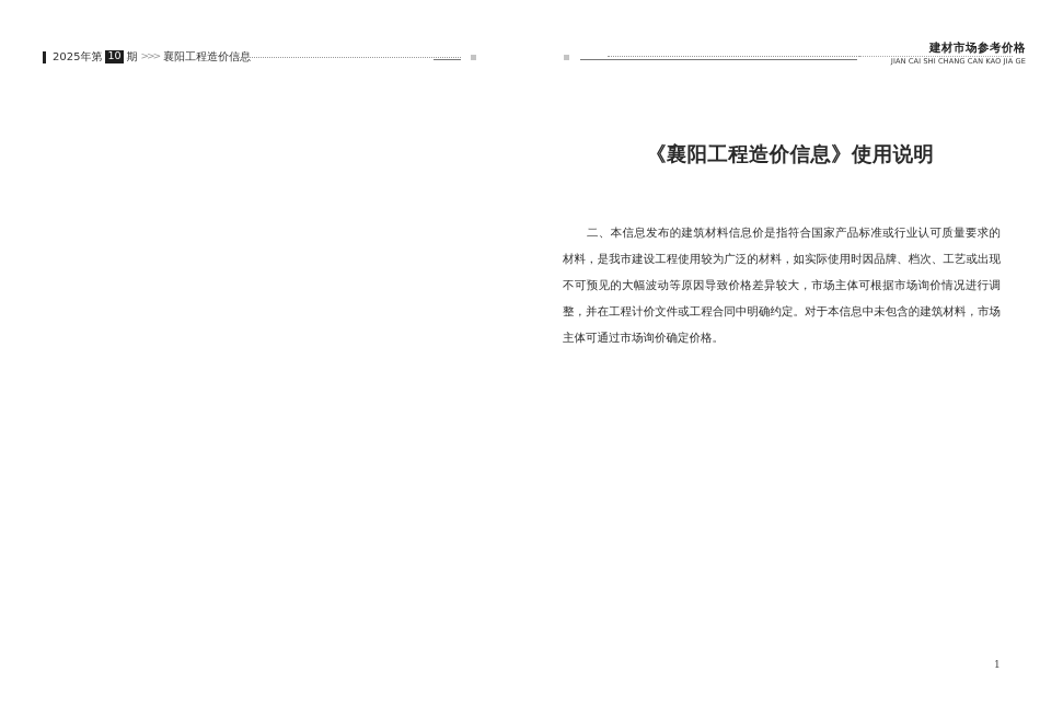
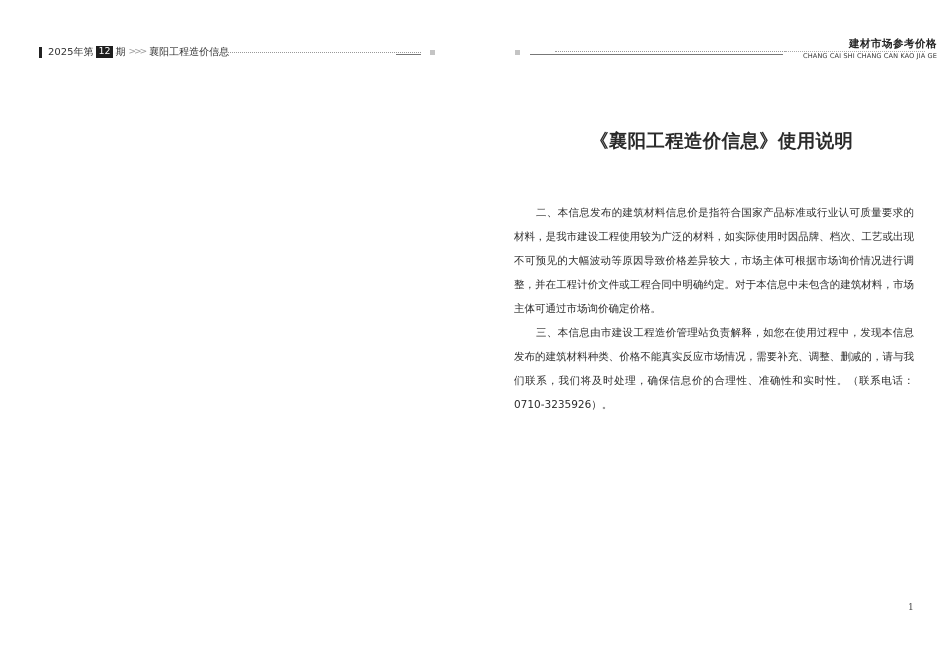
  2025年第
- 10
+ 12
  期
  >>>
  襄阳工程造价信息
  建材市场参考价格
- JIAN CAI SHI CHANG CAN KAO JIA GE
+ CHANG CAI SHI CHANG CAN KAO JIA GE
  《襄阳工程造价信息》使用说明
  二、本信息发布的建筑材料信息价是指符合国家产品标准或行业认可质量要求的材料，是我市建设工程使用较为广泛的材料，如实际使用时因品牌、档次、工艺或出现不可预见的大幅波动等原因导致价格差异较大，市场主体可根据市场询价情况进行调整，并在工程计价文件或工程合同中明确约定。对于本信息中未包含的建筑材料，市场主体可通过市场询价确定价格。
+ 三、本信息由市建设工程造价管理站负责解释，如您在使用过程中，发现本信息发布的建筑材料种类、价格不能真实反应市场情况，需要补充、调整、删减的，请与我们联系，我们将及时处理，确保信息价的合理性、准确性和实时性。（联系电话：0710-3235926）。
  1
